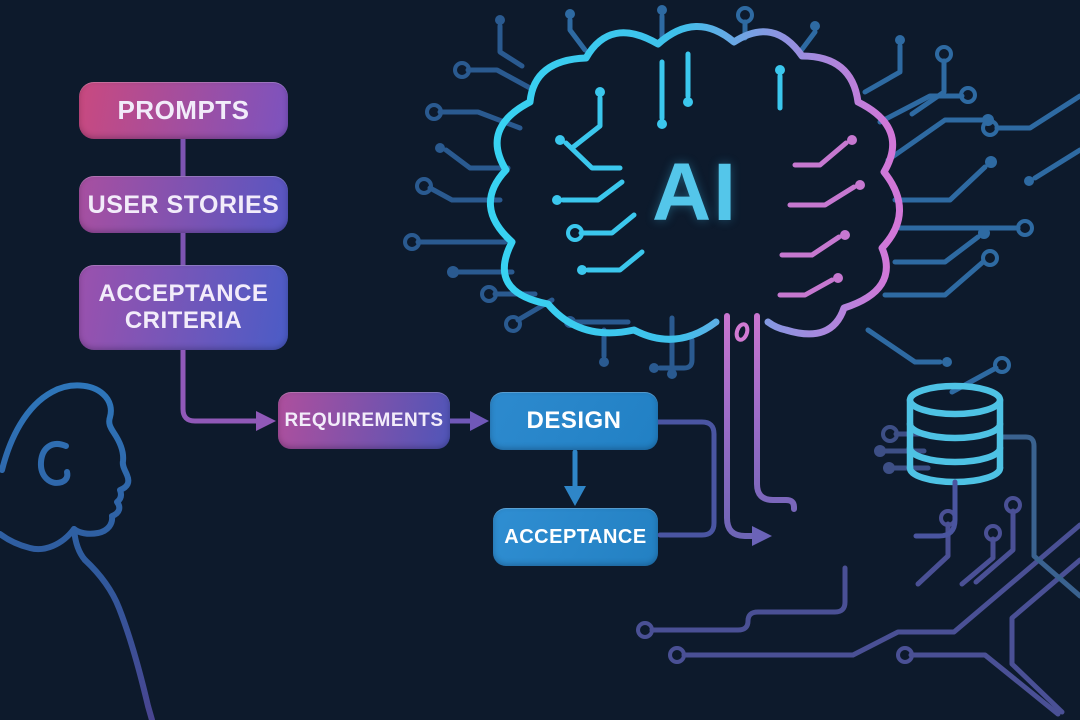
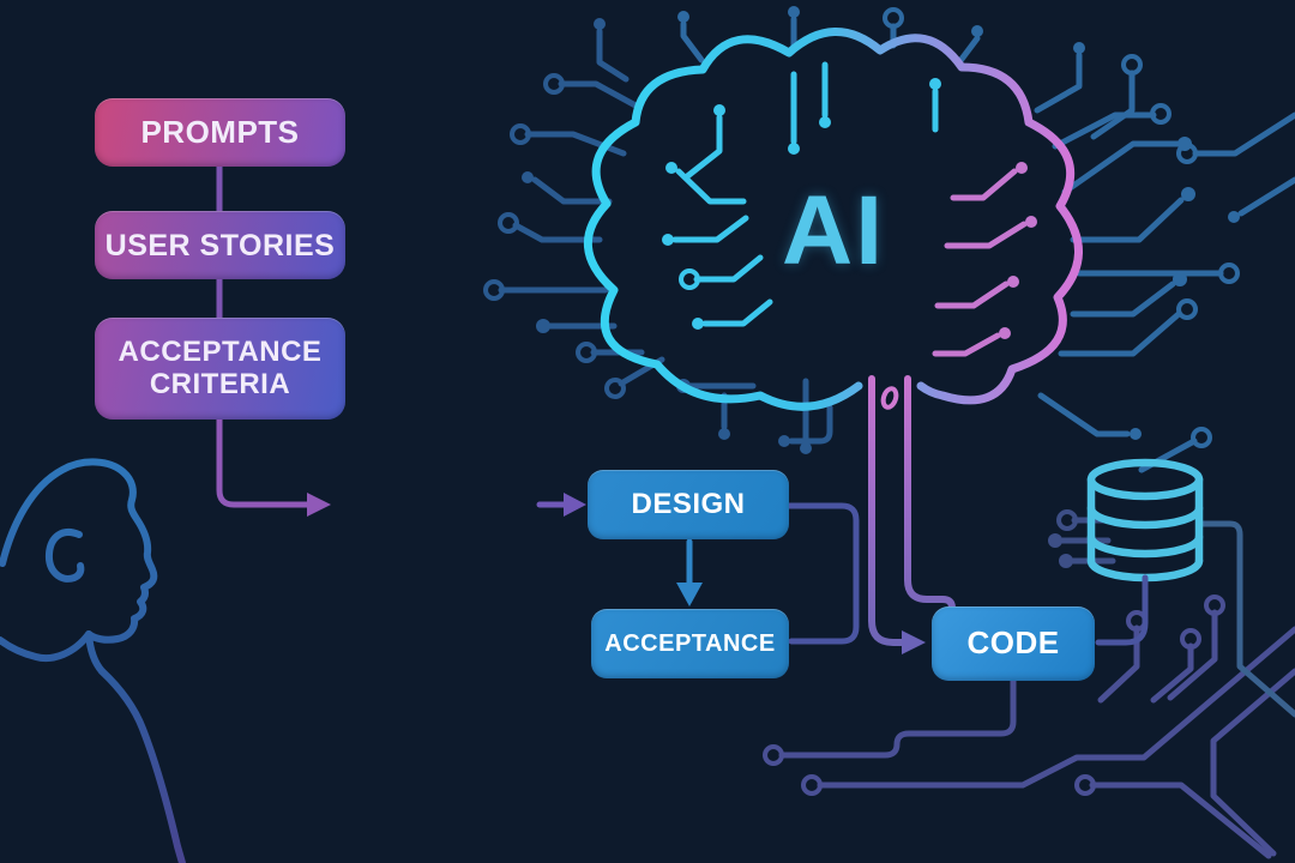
  PROMPTS
  USER STORIES
  ACCEPTANCE CRITERIA
- REQUIREMENTS
  DESIGN
  ACCEPTANCE
+ CODE
  AI
